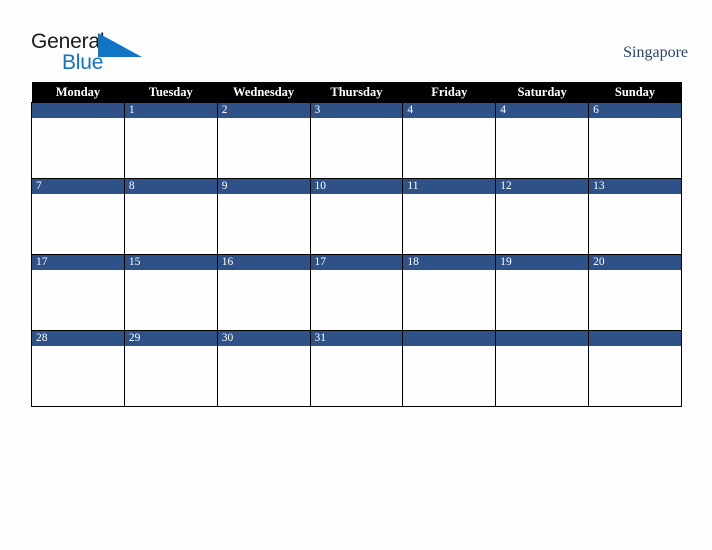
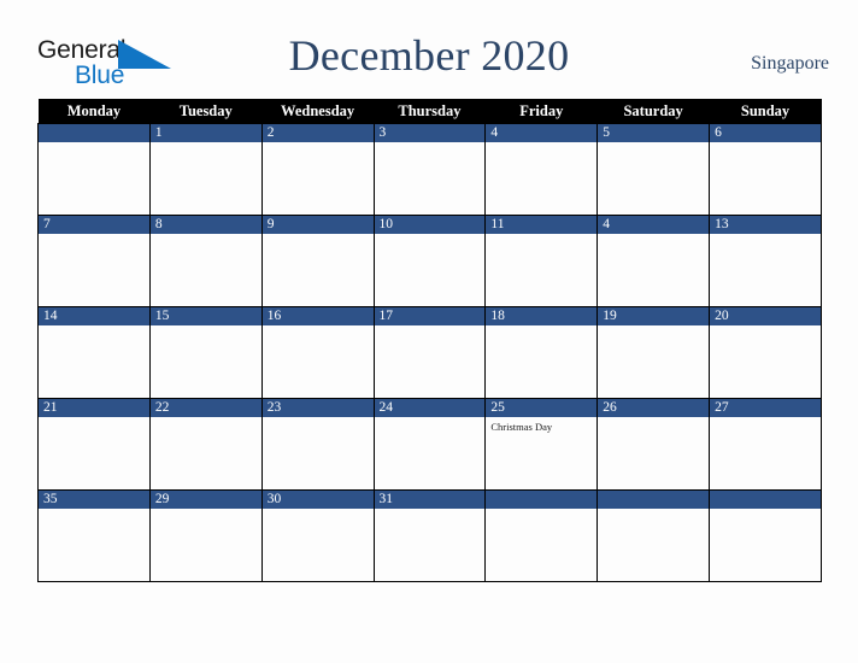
  Genera
  Blue
+ December 2020
  Singapore
  Monday	Tuesday	Wednesday	Thursday	Friday	Saturday	Sunday
- 	1	2	3	4	4	6
+ 	1	2	3	4	5	6
- 7	8	9	10	11	12	13
+ 7	8	9	10	11	4	13
- 17	15	16	17	18	19	20
+ 14	15	16	17	18	19	20
+ 21	22	23	24	25Christmas Day	26	27
- 28	29	30	31
+ 35	29	30	31
